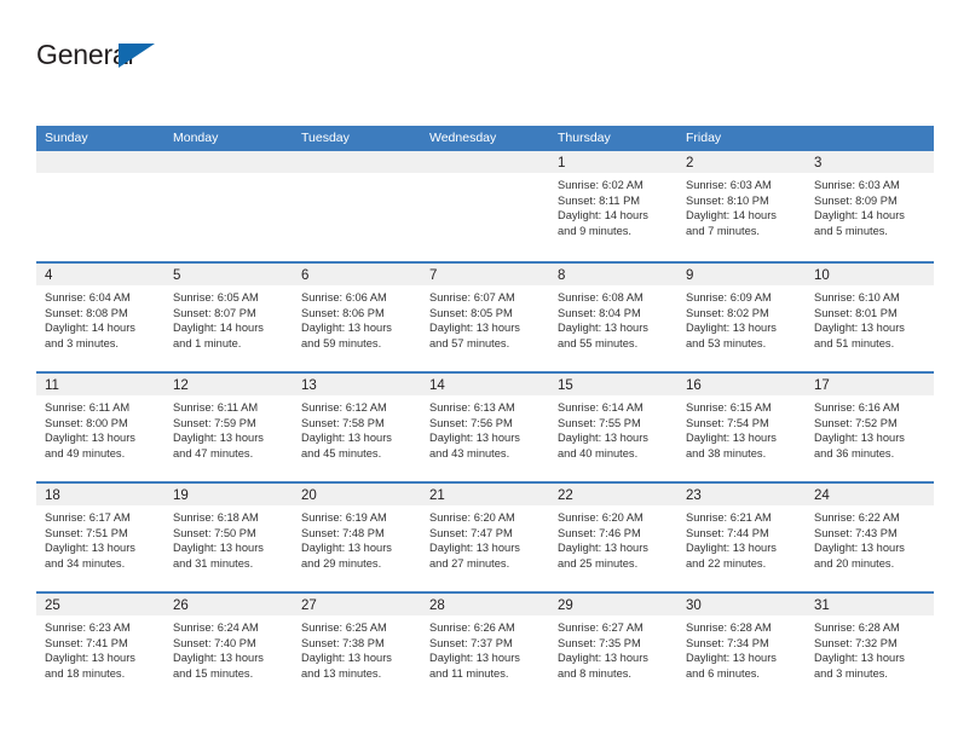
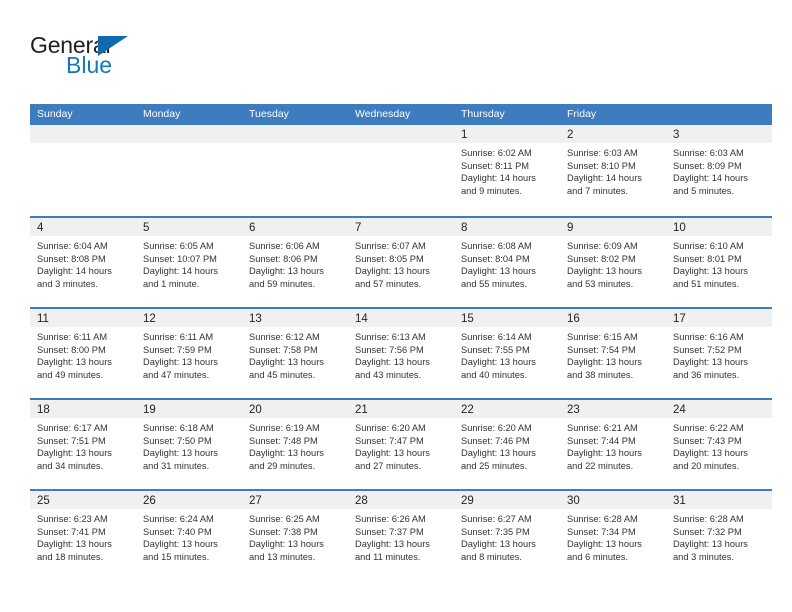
  General
+ Blue
  Sunday
  Monday
  Tuesday
  Wednesday
  Thursday
  Friday
  1
  Sunrise: 6:02 AM
  Sunset: 8:11 PM
  Daylight: 14 hours
  and 9 minutes.
  2
  Sunrise: 6:03 AM
  Sunset: 8:10 PM
  Daylight: 14 hours
  and 7 minutes.
  3
  Sunrise: 6:03 AM
  Sunset: 8:09 PM
  Daylight: 14 hours
  and 5 minutes.
  4
  Sunrise: 6:04 AM
  Sunset: 8:08 PM
  Daylight: 14 hours
  and 3 minutes.
  5
  Sunrise: 6:05 AM
- Sunset: 8:07 PM
+ Sunset: 10:07 PM
  Daylight: 14 hours
  and 1 minute.
  6
  Sunrise: 6:06 AM
  Sunset: 8:06 PM
  Daylight: 13 hours
  and 59 minutes.
  7
  Sunrise: 6:07 AM
  Sunset: 8:05 PM
  Daylight: 13 hours
  and 57 minutes.
  8
  Sunrise: 6:08 AM
  Sunset: 8:04 PM
  Daylight: 13 hours
  and 55 minutes.
  9
  Sunrise: 6:09 AM
  Sunset: 8:02 PM
  Daylight: 13 hours
  and 53 minutes.
  10
  Sunrise: 6:10 AM
  Sunset: 8:01 PM
  Daylight: 13 hours
  and 51 minutes.
  11
  Sunrise: 6:11 AM
  Sunset: 8:00 PM
  Daylight: 13 hours
  and 49 minutes.
  12
  Sunrise: 6:11 AM
  Sunset: 7:59 PM
  Daylight: 13 hours
  and 47 minutes.
  13
  Sunrise: 6:12 AM
  Sunset: 7:58 PM
  Daylight: 13 hours
  and 45 minutes.
  14
  Sunrise: 6:13 AM
  Sunset: 7:56 PM
  Daylight: 13 hours
  and 43 minutes.
  15
  Sunrise: 6:14 AM
  Sunset: 7:55 PM
  Daylight: 13 hours
  and 40 minutes.
  16
  Sunrise: 6:15 AM
  Sunset: 7:54 PM
  Daylight: 13 hours
  and 38 minutes.
  17
  Sunrise: 6:16 AM
  Sunset: 7:52 PM
  Daylight: 13 hours
  and 36 minutes.
  18
  Sunrise: 6:17 AM
  Sunset: 7:51 PM
  Daylight: 13 hours
  and 34 minutes.
  19
  Sunrise: 6:18 AM
  Sunset: 7:50 PM
  Daylight: 13 hours
  and 31 minutes.
  20
  Sunrise: 6:19 AM
  Sunset: 7:48 PM
  Daylight: 13 hours
  and 29 minutes.
  21
  Sunrise: 6:20 AM
  Sunset: 7:47 PM
  Daylight: 13 hours
  and 27 minutes.
  22
  Sunrise: 6:20 AM
  Sunset: 7:46 PM
  Daylight: 13 hours
  and 25 minutes.
  23
  Sunrise: 6:21 AM
  Sunset: 7:44 PM
  Daylight: 13 hours
  and 22 minutes.
  24
  Sunrise: 6:22 AM
  Sunset: 7:43 PM
  Daylight: 13 hours
  and 20 minutes.
  25
  Sunrise: 6:23 AM
  Sunset: 7:41 PM
  Daylight: 13 hours
  and 18 minutes.
  26
  Sunrise: 6:24 AM
  Sunset: 7:40 PM
  Daylight: 13 hours
  and 15 minutes.
  27
  Sunrise: 6:25 AM
  Sunset: 7:38 PM
  Daylight: 13 hours
  and 13 minutes.
  28
  Sunrise: 6:26 AM
  Sunset: 7:37 PM
  Daylight: 13 hours
  and 11 minutes.
  29
  Sunrise: 6:27 AM
  Sunset: 7:35 PM
  Daylight: 13 hours
  and 8 minutes.
  30
  Sunrise: 6:28 AM
  Sunset: 7:34 PM
  Daylight: 13 hours
  and 6 minutes.
  31
  Sunrise: 6:28 AM
  Sunset: 7:32 PM
  Daylight: 13 hours
  and 3 minutes.
